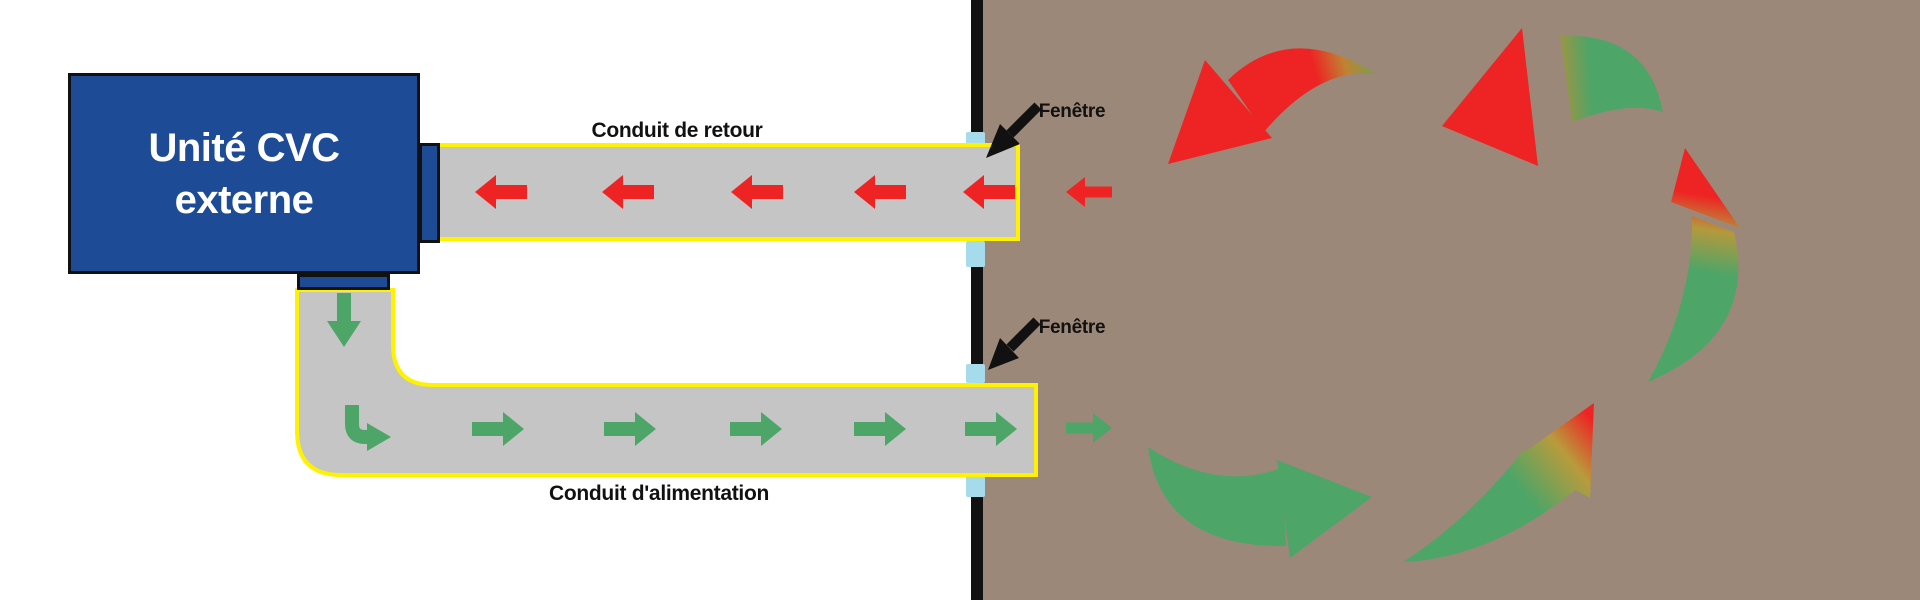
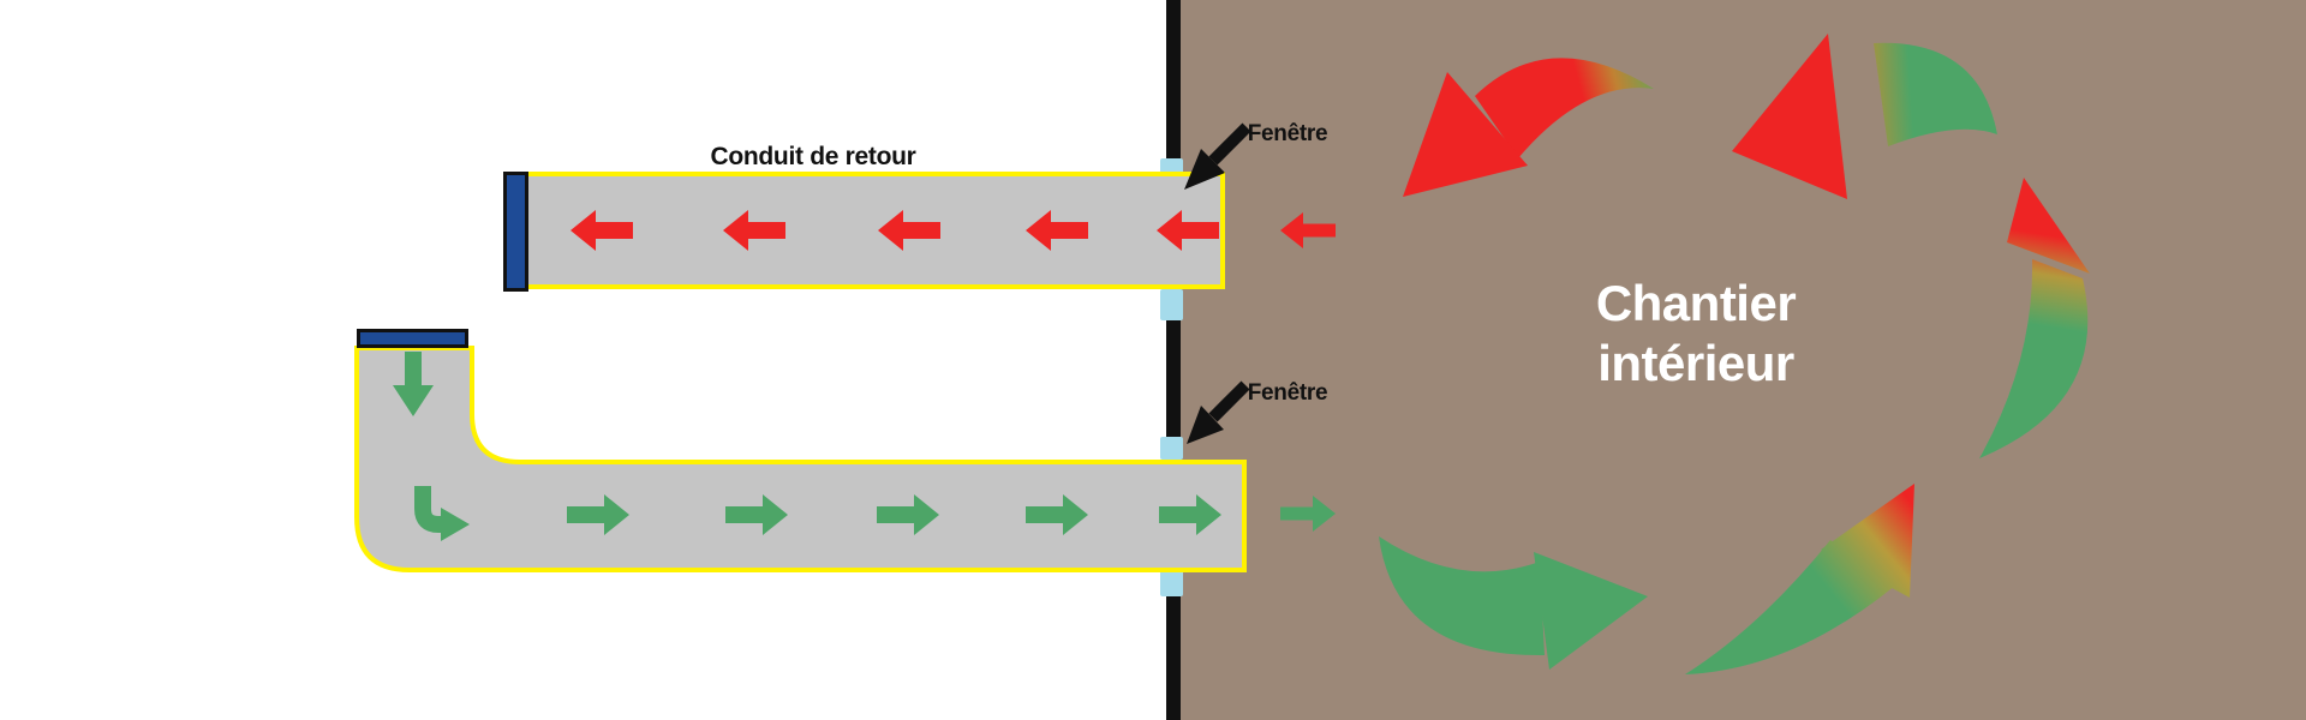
- Unité CVC
- externe
  Conduit de retour
- Conduit d'alimentation
  Fenêtre
  Fenêtre
+ Chantier
+ intérieur
